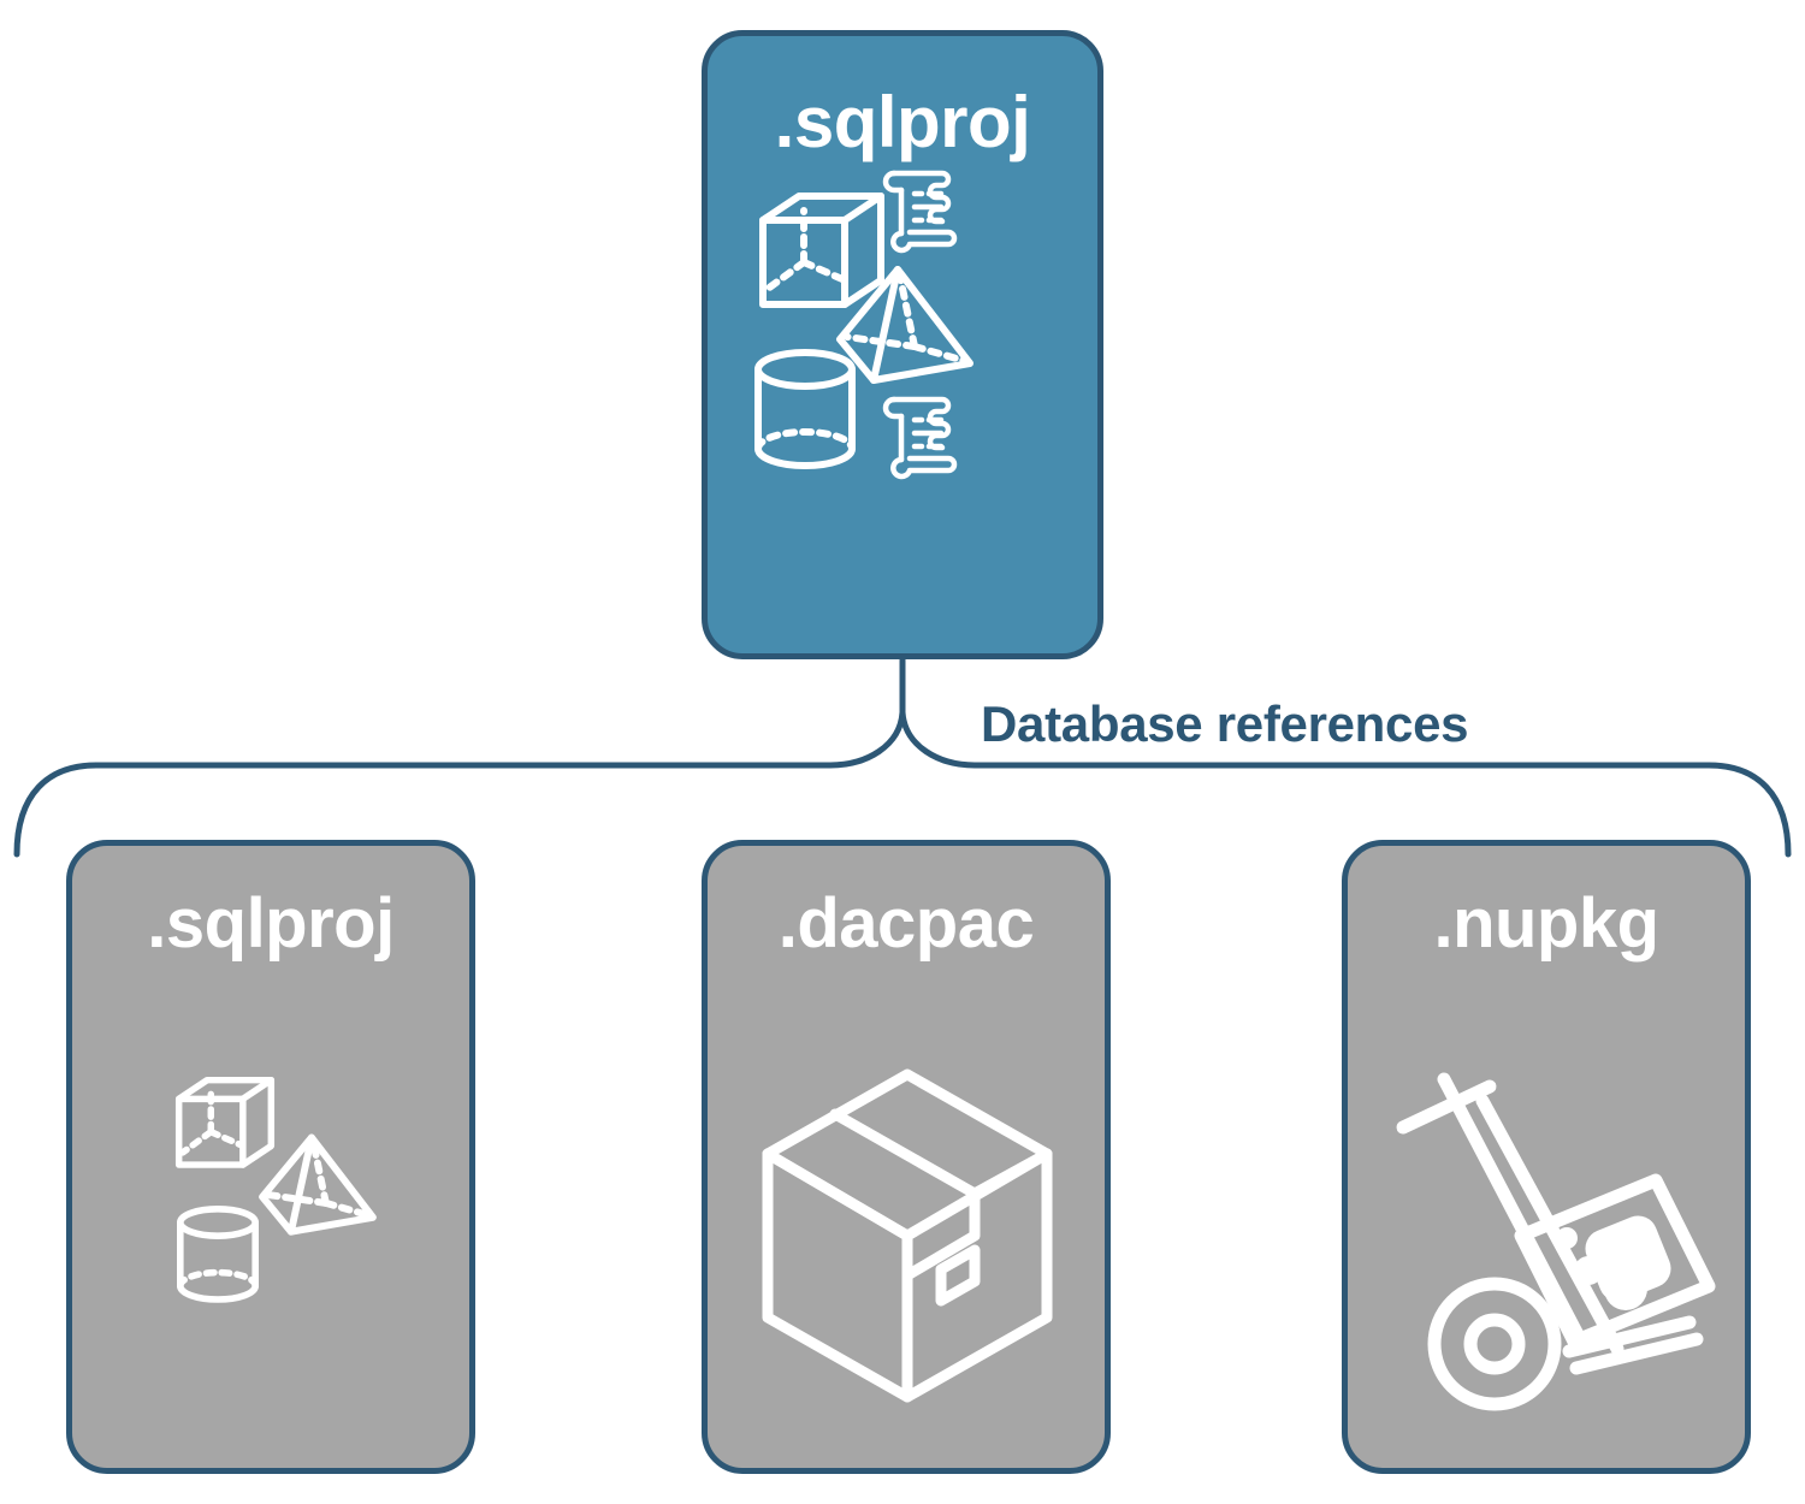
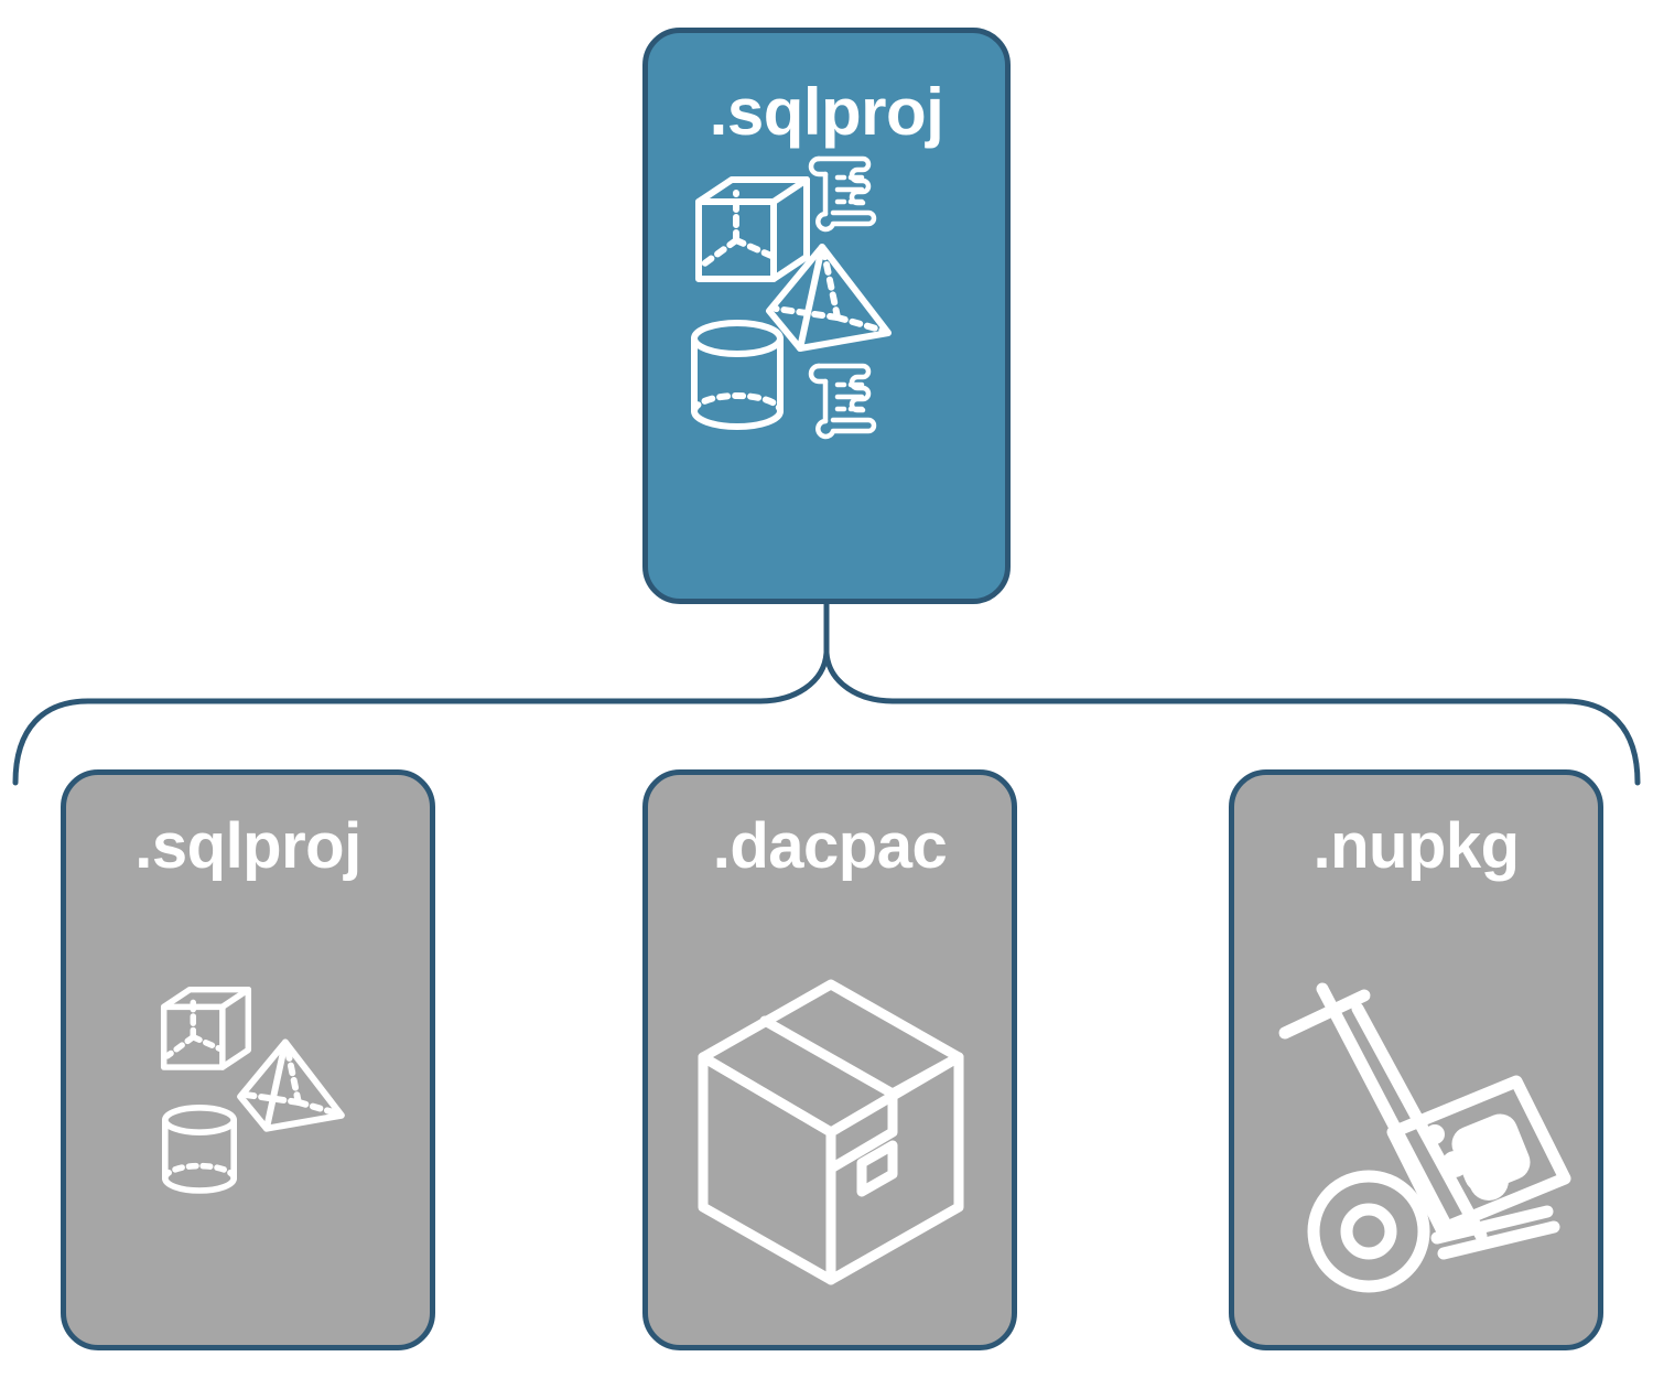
  .sqlproj
- Database references
  .sqlproj
  .dacpac
  .nupkg
